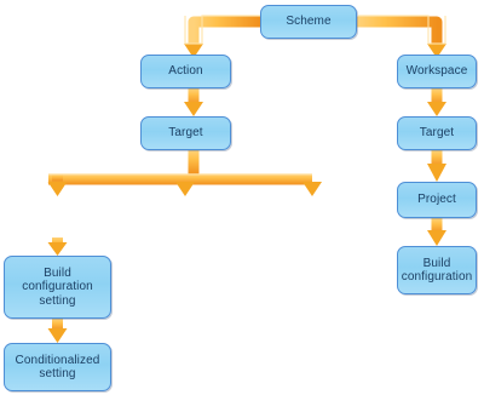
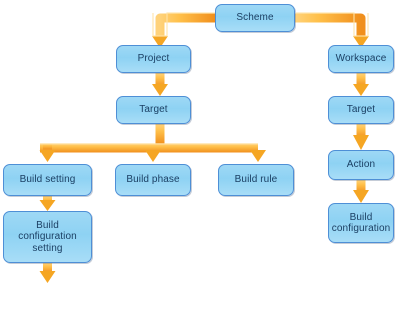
  Scheme
- Action
+ Project
  Workspace
  Target
  Target
+ Build setting
+ Build phase
+ Build rule
- Project
+ Action
  Build configuration
  Build configuration setting
- Conditionalized setting
